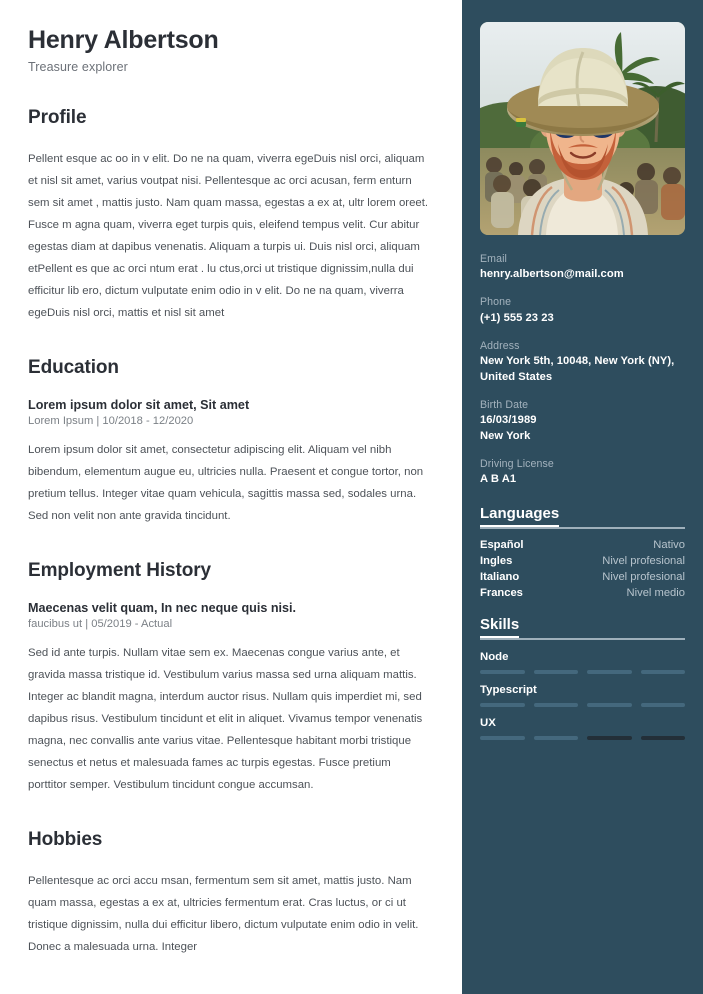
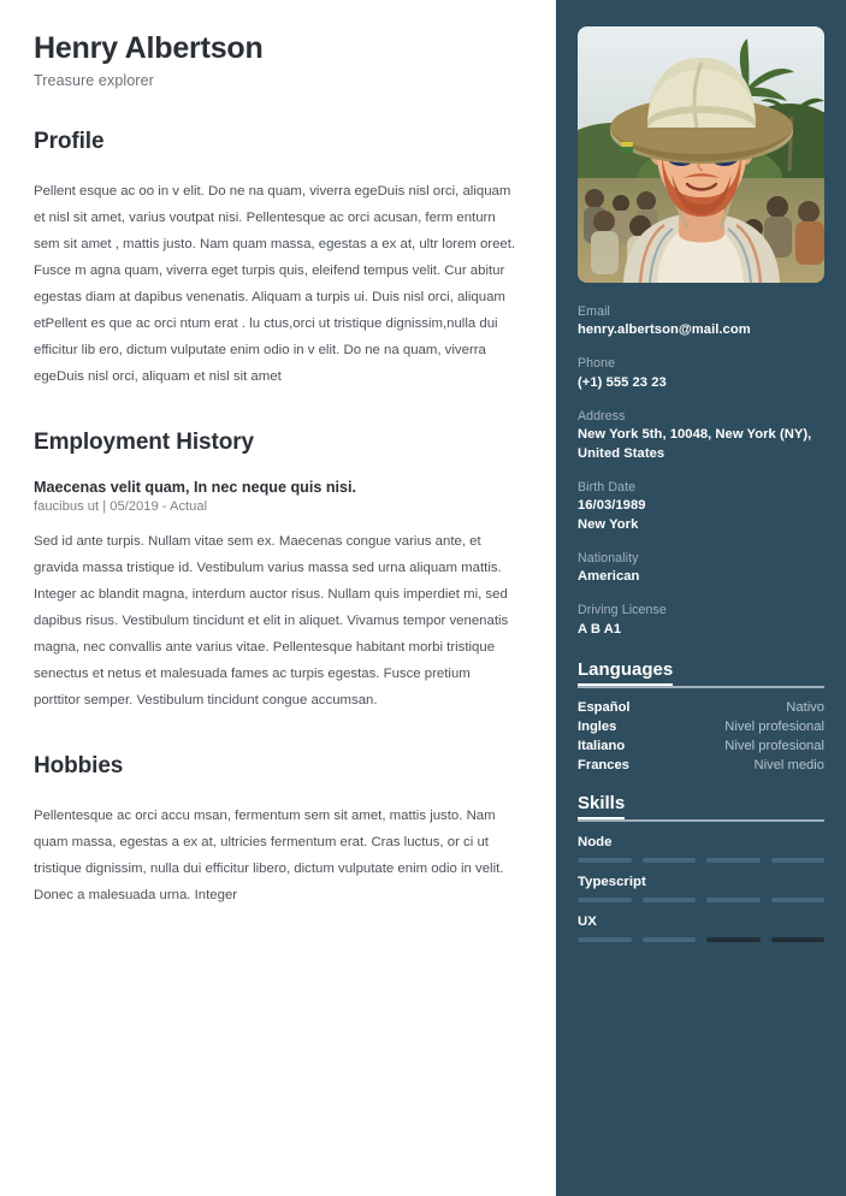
  Henry Albertson
  Treasure explorer
  Profile
- Pellent esque ac oo in v elit. Do ne na quam, viverra egeDuis nisl orci, aliquam et nisl sit amet, varius voutpat nisi. Pellentesque ac orci acusan, ferm enturn sem sit amet , mattis justo. Nam quam massa, egestas a ex at, ultr lorem oreet. Fusce m agna quam, viverra eget turpis quis, eleifend tempus velit. Cur abitur egestas diam at dapibus venenatis. Aliquam a turpis ui. Duis nisl orci, aliquam etPellent es que ac orci ntum erat . lu ctus,orci ut tristique dignissim,nulla dui efficitur lib ero, dictum vulputate enim odio in v elit. Do ne na quam, viverra egeDuis nisl orci, mattis et nisl sit amet
+ Pellent esque ac oo in v elit. Do ne na quam, viverra egeDuis nisl orci, aliquam et nisl sit amet, varius voutpat nisi. Pellentesque ac orci acusan, ferm enturn sem sit amet , mattis justo. Nam quam massa, egestas a ex at, ultr lorem oreet. Fusce m agna quam, viverra eget turpis quis, eleifend tempus velit. Cur abitur egestas diam at dapibus venenatis. Aliquam a turpis ui. Duis nisl orci, aliquam etPellent es que ac orci ntum erat . lu ctus,orci ut tristique dignissim,nulla dui efficitur lib ero, dictum vulputate enim odio in v elit. Do ne na quam, viverra egeDuis nisl orci, aliquam et nisl sit amet
- Education
- Lorem ipsum dolor sit amet, Sit amet
- Lorem Ipsum | 10/2018 - 12/2020
- Lorem ipsum dolor sit amet, consectetur adipiscing elit. Aliquam vel nibh bibendum, elementum augue eu, ultricies nulla. Praesent et congue tortor, non pretium tellus. Integer vitae quam vehicula, sagittis massa sed, sodales urna. Sed non velit non ante gravida tincidunt.
  Employment History
  Maecenas velit quam, In nec neque quis nisi.
  faucibus ut | 05/2019 - Actual
  Sed id ante turpis. Nullam vitae sem ex. Maecenas congue varius ante, et gravida massa tristique id. Vestibulum varius massa sed urna aliquam mattis. Integer ac blandit magna, interdum auctor risus. Nullam quis imperdiet mi, sed dapibus risus. Vestibulum tincidunt et elit in aliquet. Vivamus tempor venenatis magna, nec convallis ante varius vitae. Pellentesque habitant morbi tristique senectus et netus et malesuada fames ac turpis egestas. Fusce pretium porttitor semper. Vestibulum tincidunt congue accumsan.
  Hobbies
  Pellentesque ac orci accu msan, fermentum sem sit amet, mattis justo. Nam quam massa, egestas a ex at, ultricies fermentum erat. Cras luctus, or ci ut tristique dignissim, nulla dui efficitur libero, dictum vulputate enim odio in velit. Donec a malesuada urna. Integer
  Email
  henry.albertson@mail.com
  Phone
  (+1) 555 23 23
  Address
  New York 5th, 10048, New York (NY), United States
  Birth Date
  16/03/1989
  New York
+ Nationality
+ American
  Driving License
  A B A1
  Languages
  Español
  Nativo
  Ingles
  Nivel profesional
  Italiano
  Nivel profesional
  Frances
  Nivel medio
  Skills
  Node
  Typescript
  UX
